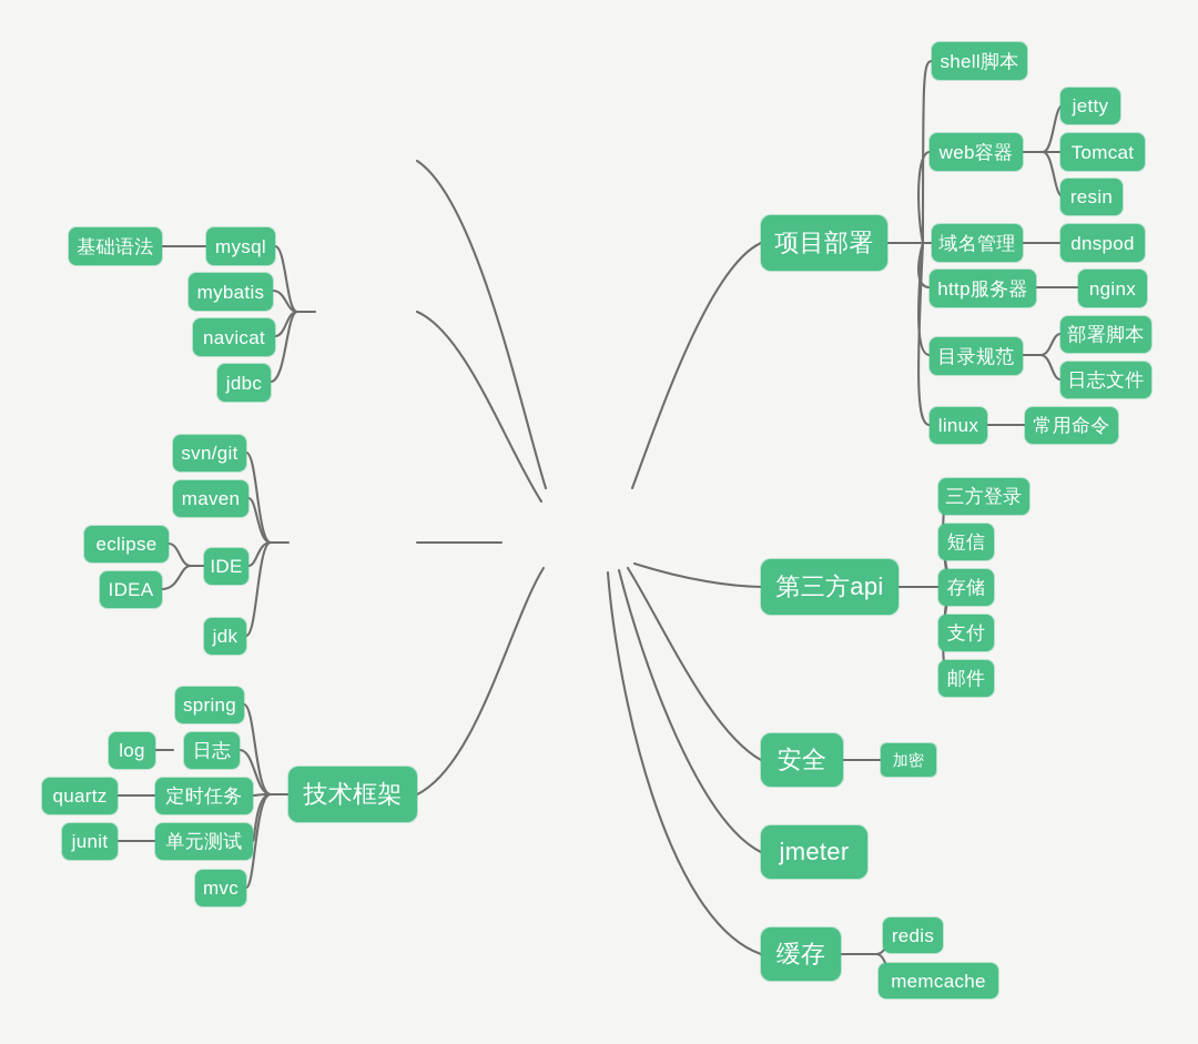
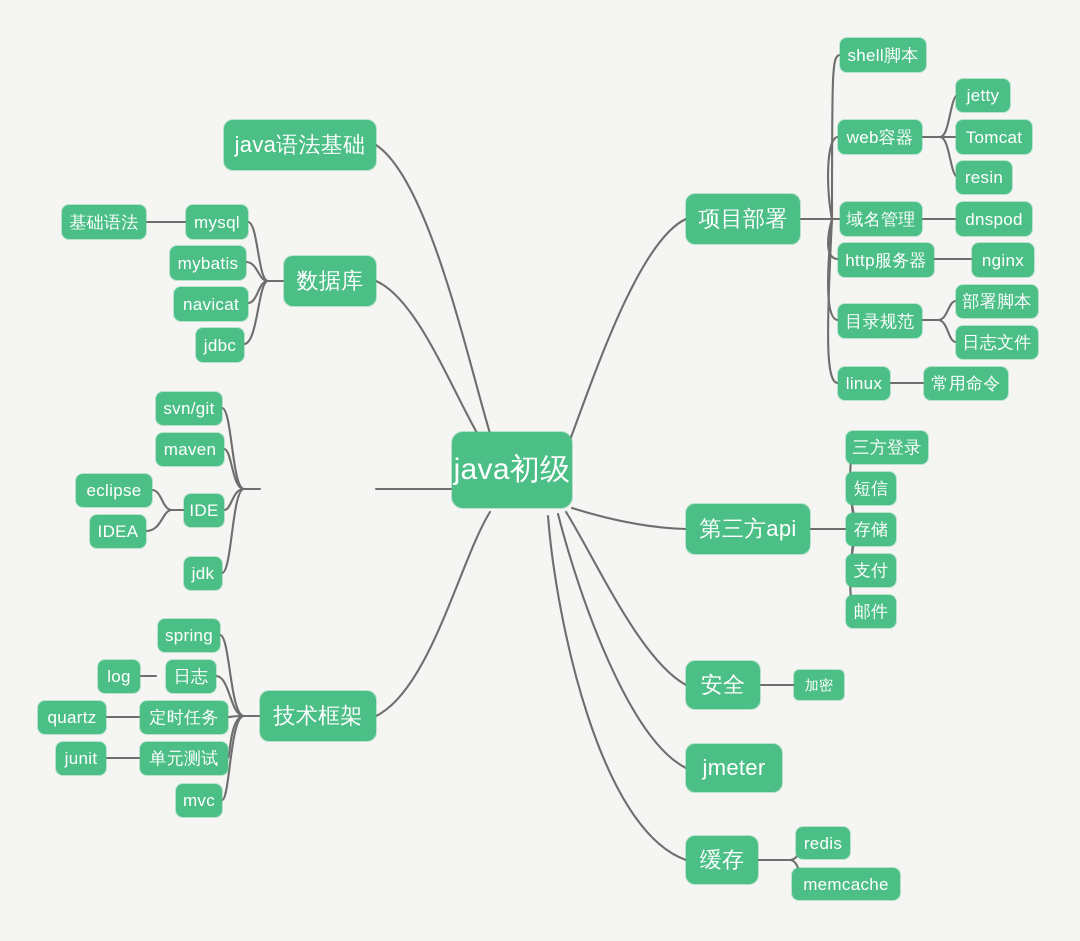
+ java初级
+ java语法基础
+ 数据库
  mysql
  基础语法
  mybatis
  navicat
  jdbc
  svn/git
  maven
  IDE
  eclipse
  IDEA
  jdk
  技术框架
  spring
  日志
  log
  定时任务
  quartz
  单元测试
  junit
  mvc
  项目部署
  shell脚本
  web容器
  jetty
  Tomcat
  resin
  域名管理
  dnspod
  http服务器
  nginx
  目录规范
  部署脚本
  日志文件
  linux
  常用命令
  第三方api
  三方登录
  短信
  存储
  支付
  邮件
  安全
  加密
  jmeter
  缓存
  redis
  memcache
